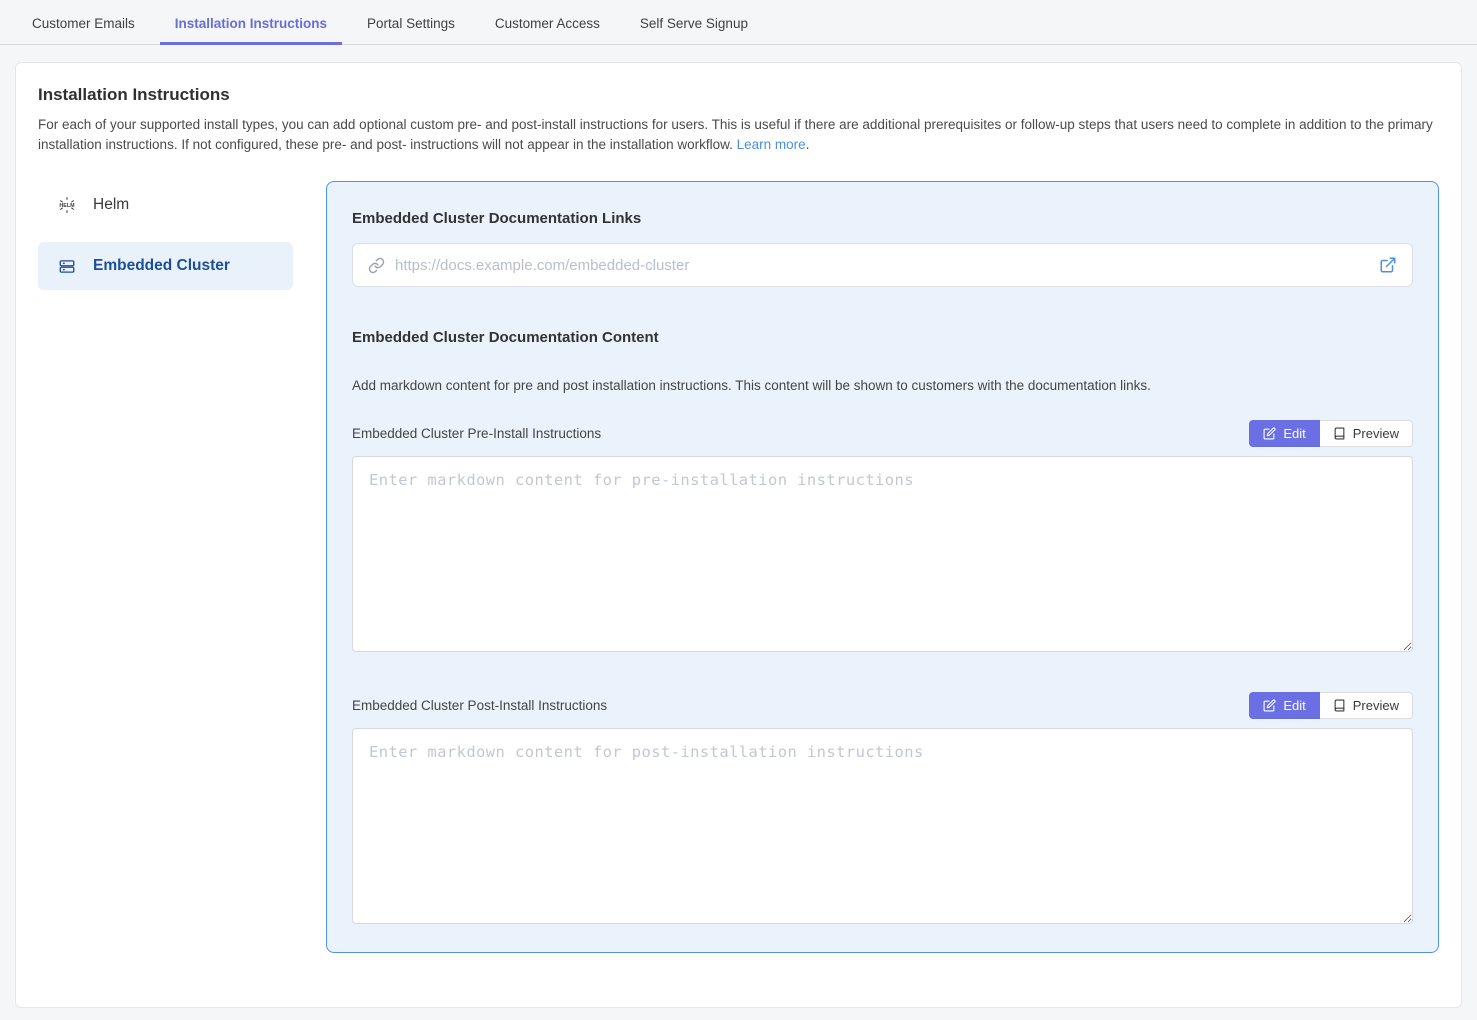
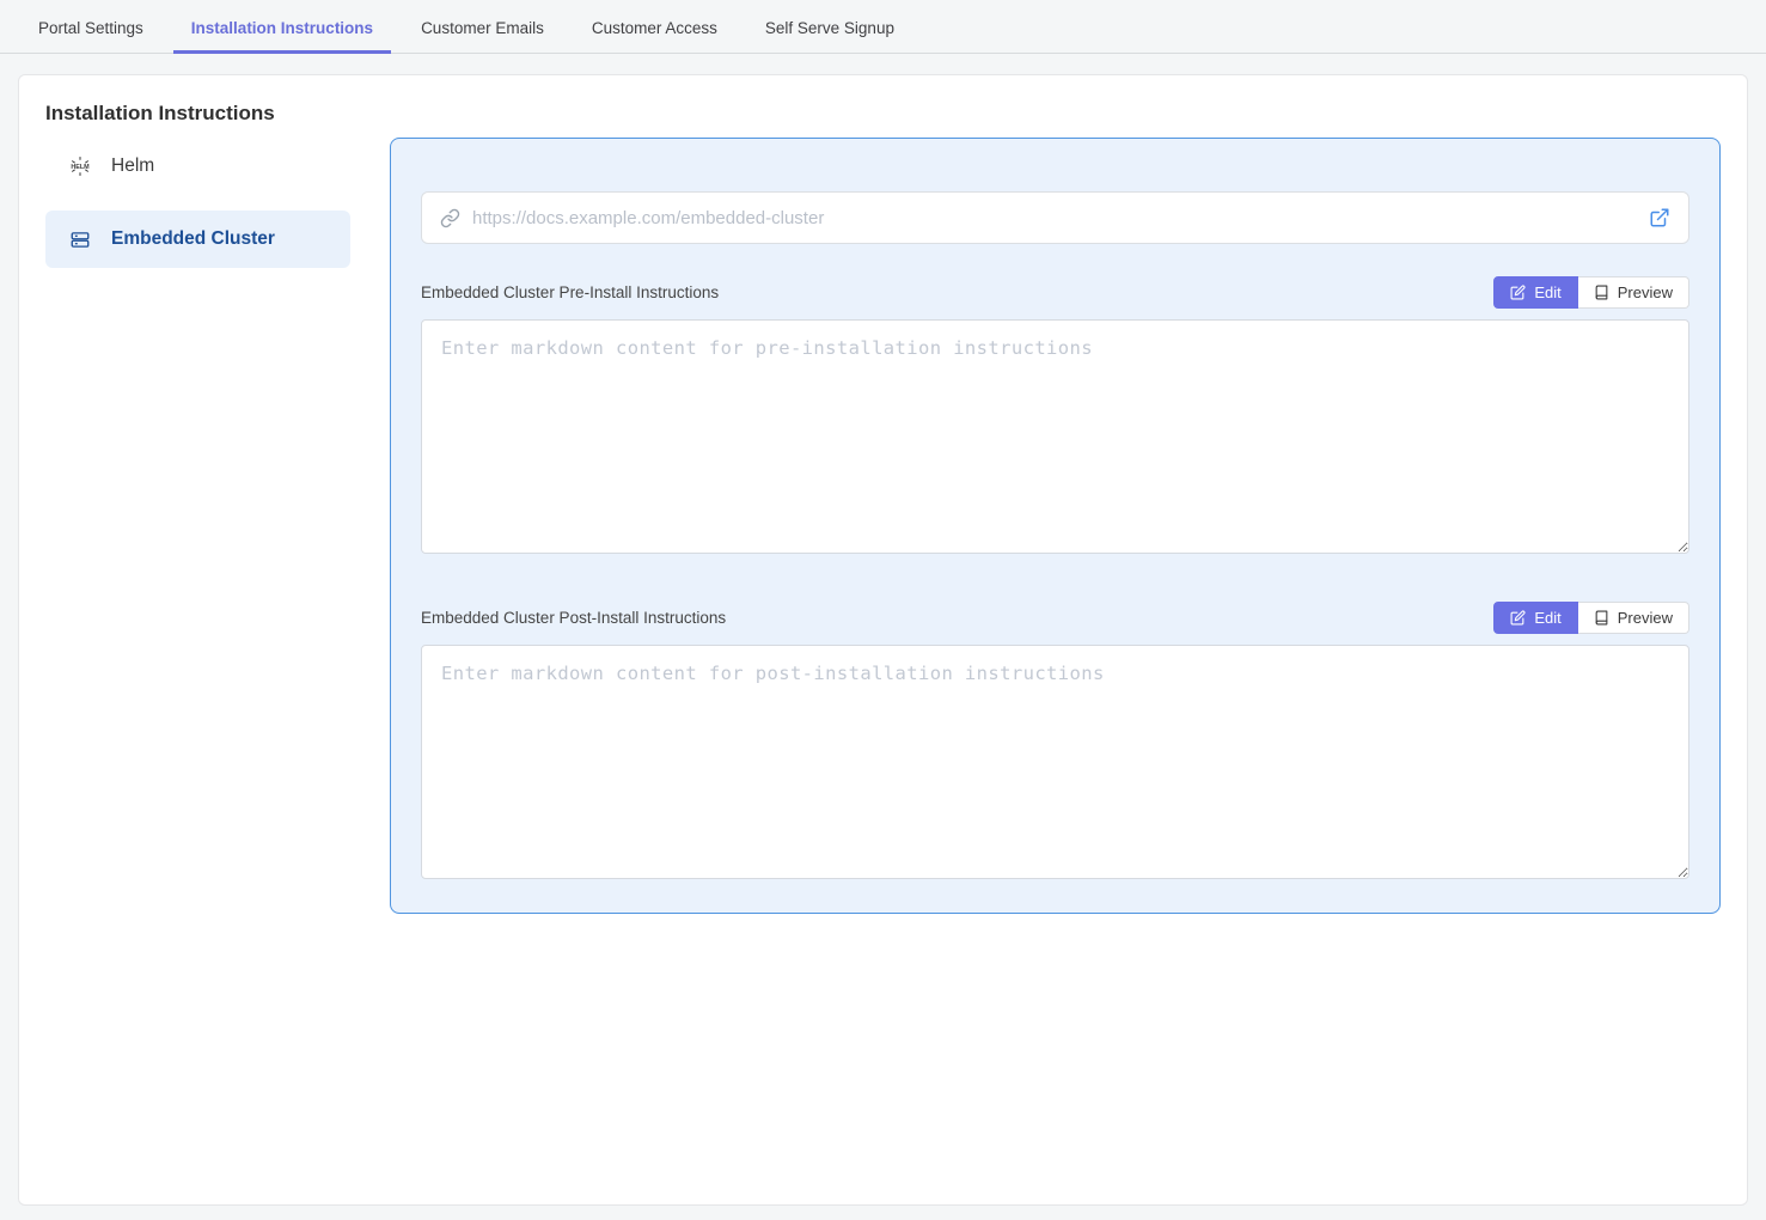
- Customer Emails
+ Portal Settings
  Installation Instructions
- Portal Settings
+ Customer Emails
  Customer Access
  Self Serve Signup
  Installation Instructions
- For each of your supported install types, you can add optional custom pre- and post-install instructions for users. This is useful if there are additional prerequisites or follow-up steps that users need to complete in addition to the primary installation instructions. If not configured, these pre- and post- instructions will not appear in the installation workflow. Learn more.
  Helm
  Embedded Cluster
- Embedded Cluster Documentation Links
  https://docs.example.com/embedded-cluster
- Embedded Cluster Documentation Content
- Add markdown content for pre and post installation instructions. This content will be shown to customers with the documentation links.
  Embedded Cluster Pre-Install Instructions
  Edit
  Preview
  Enter markdown content for pre-installation instructions
  Embedded Cluster Post-Install Instructions
  Edit
  Preview
  Enter markdown content for post-installation instructions
